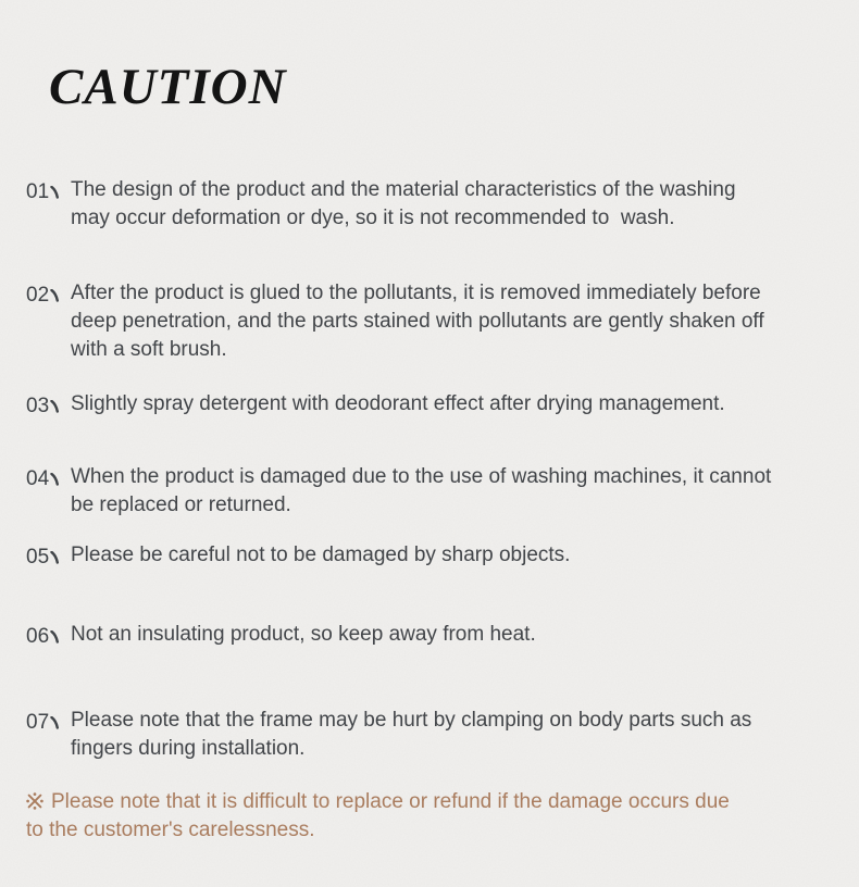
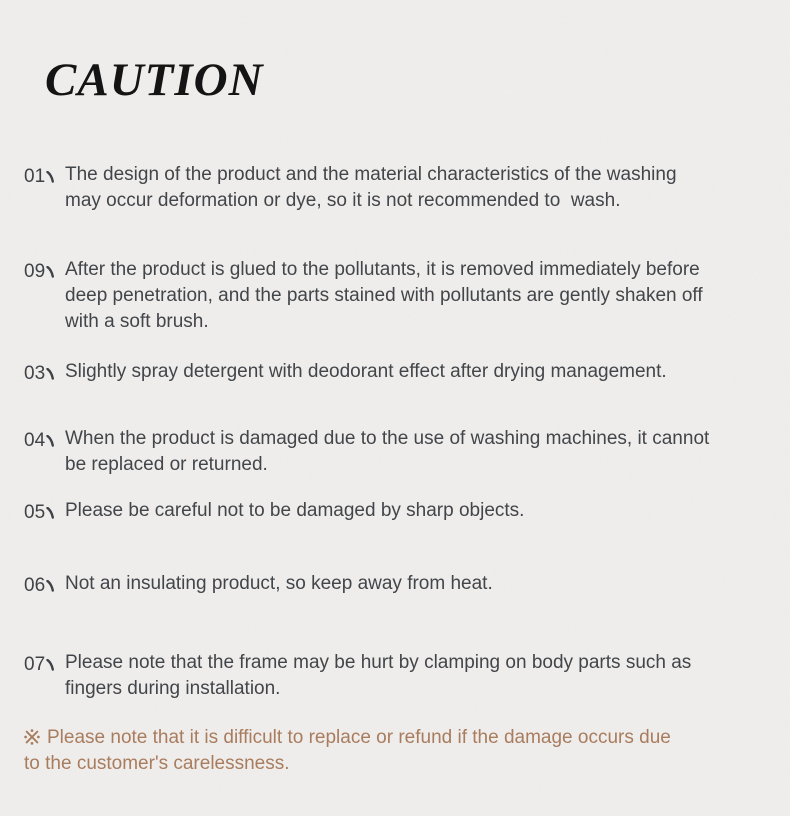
  CAUTION
  01
  The design of the product and the material characteristics of the washing
  may occur deformation or dye, so it is not recommended to wash.
- 02
+ 09
  After the product is glued to the pollutants, it is removed immediately before
  deep penetration, and the parts stained with pollutants are gently shaken off
  with a soft brush.
  03
  Slightly spray detergent with deodorant effect after drying management.
  04
  When the product is damaged due to the use of washing machines, it cannot
  be replaced or returned.
  05
  Please be careful not to be damaged by sharp objects.
  06
  Not an insulating product, so keep away from heat.
  07
  Please note that the frame may be hurt by clamping on body parts such as
  fingers during installation.
  Please note that it is difficult to replace or refund if the damage occurs due
  to the customer's carelessness.
